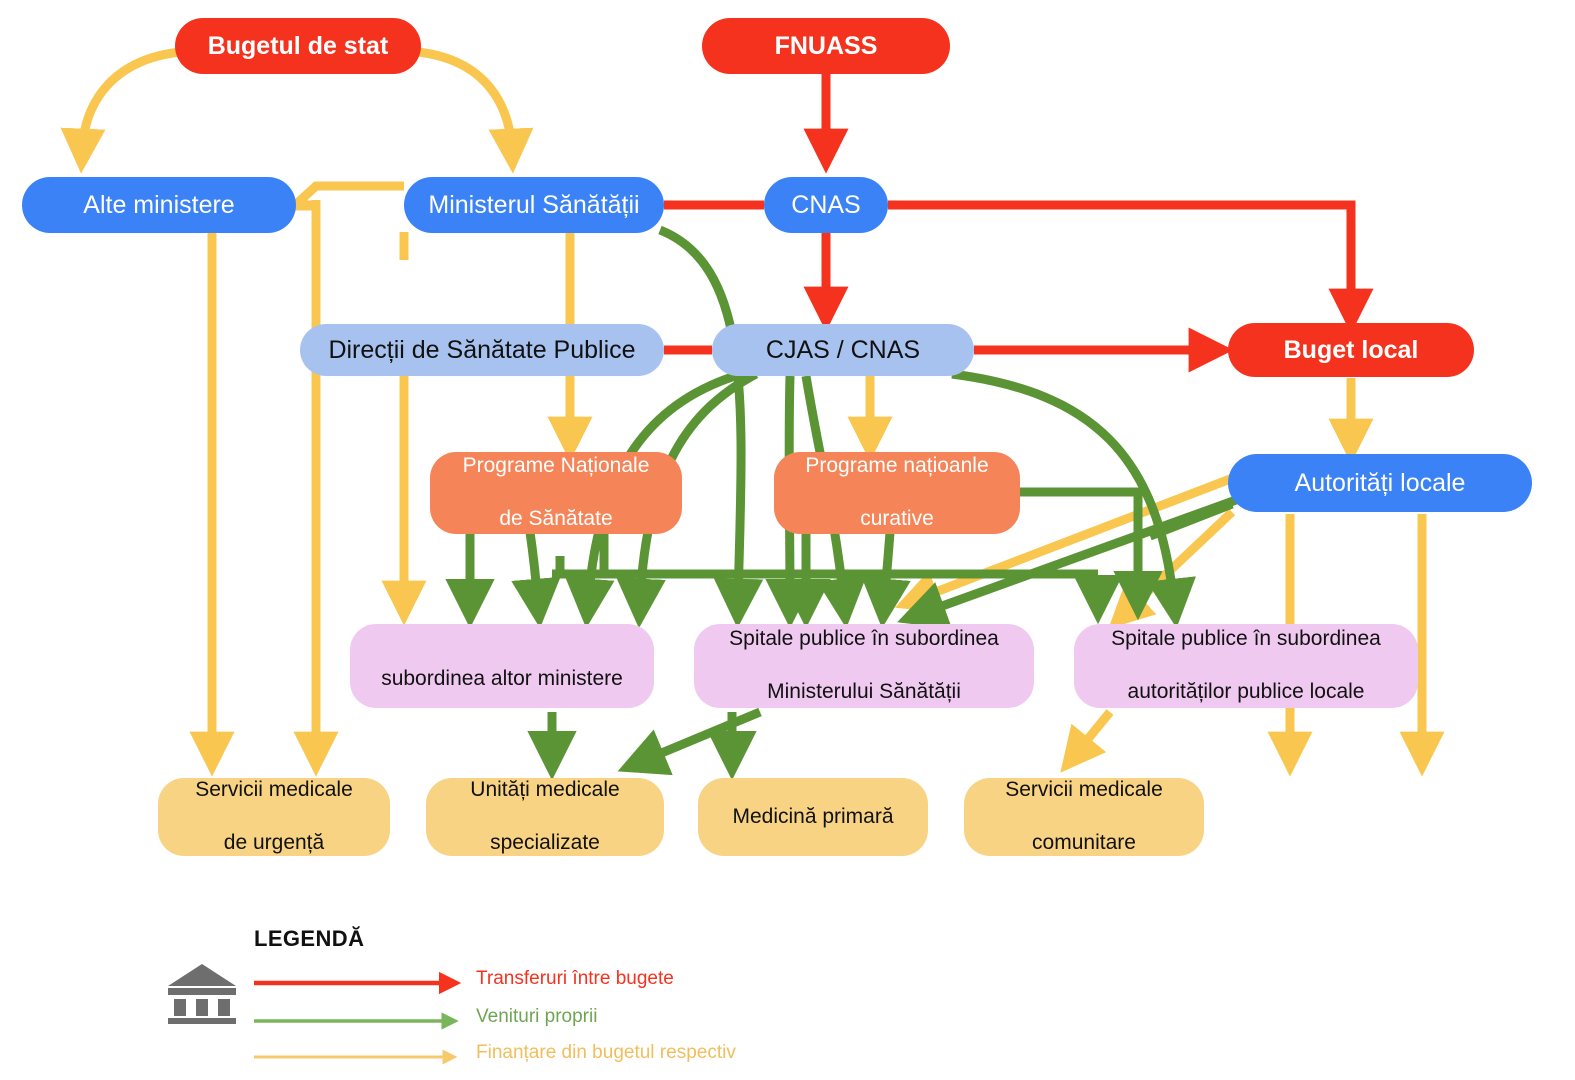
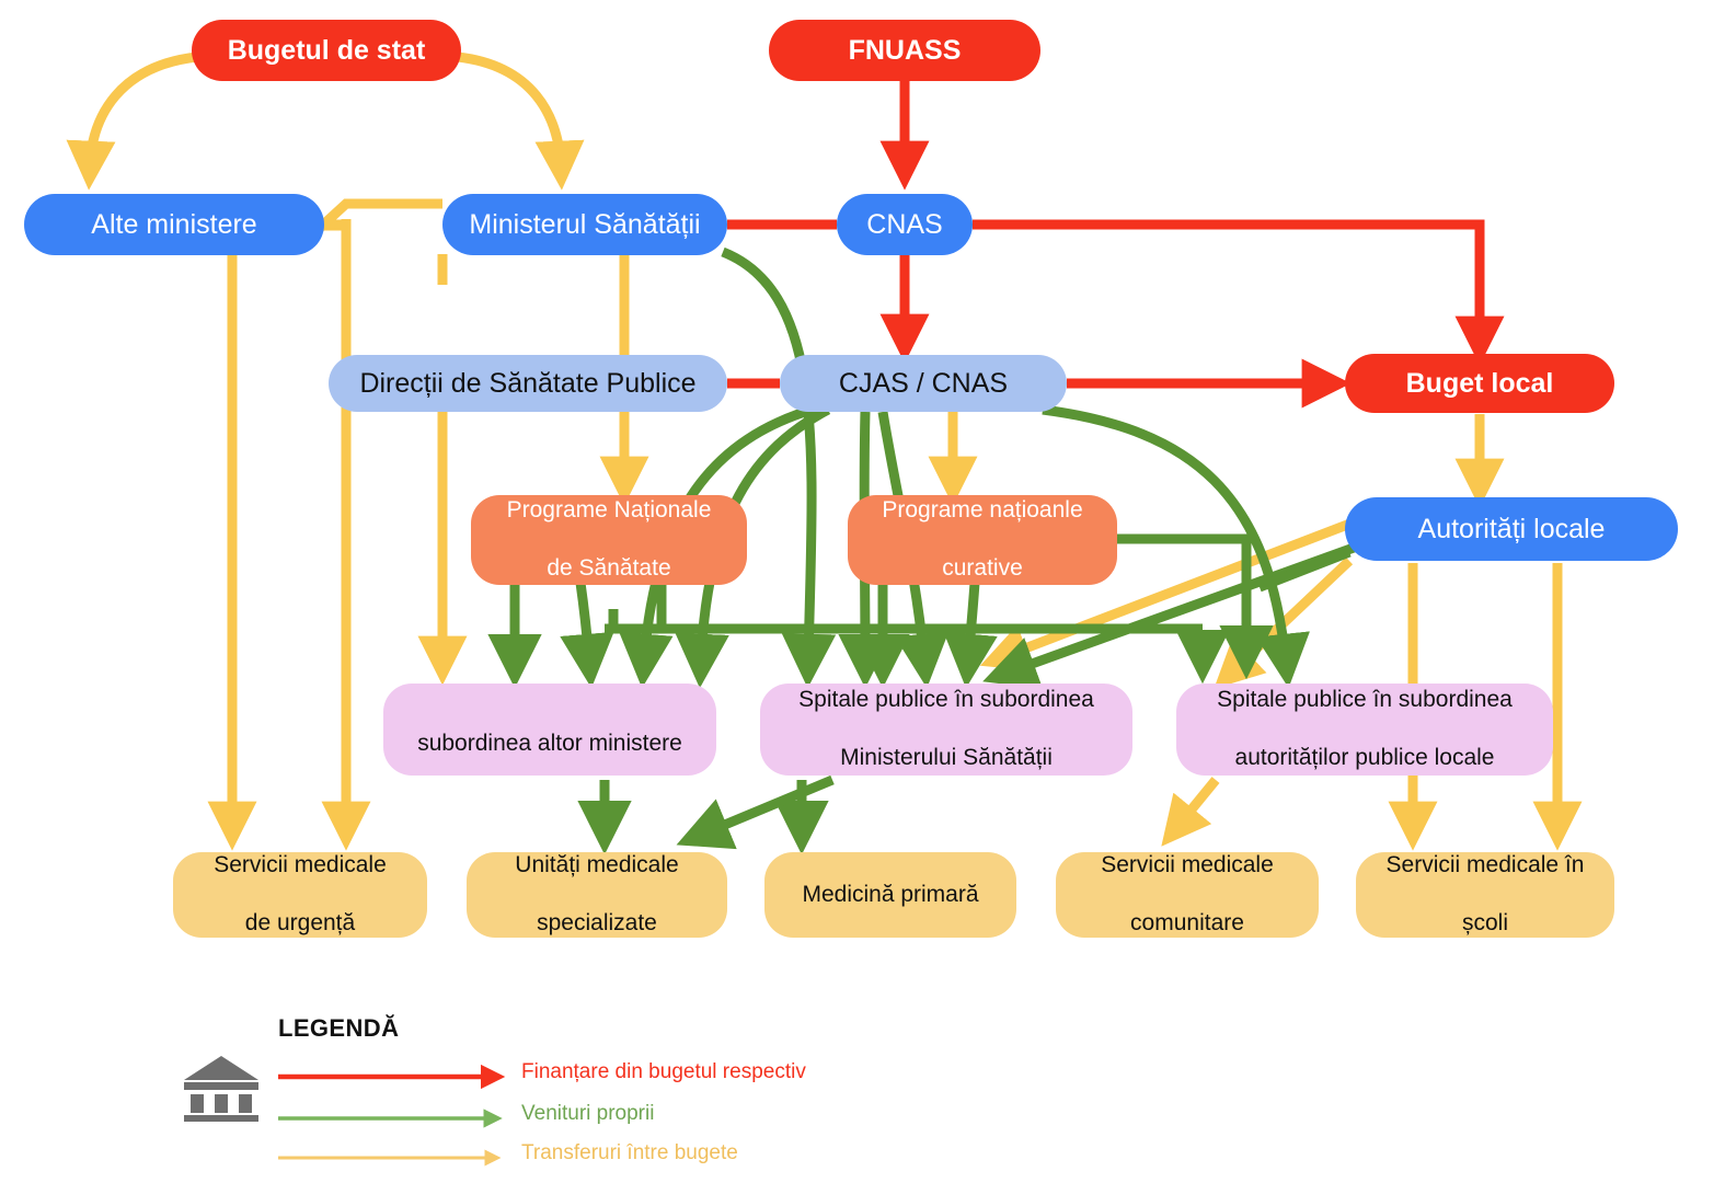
  Bugetul de stat
  FNUASS
  Alte ministere
  Ministerul Sănătății
  CNAS
  Buget local
  Direcții de Sănătate Publice
  CJAS / CNAS
  Autorități locale
  Programe Naționale
  de Sănătate
  Programe națioanle
  curative
  subordinea altor ministere
  Spitale publice în subordinea
  Ministerului Sănătății
  Spitale publice în subordinea
  autorităților publice locale
  Servicii medicale
  de urgență
  Unități medicale
  specializate
  Medicină primară
  Servicii medicale
  comunitare
+ Servicii medicale în
+ școli
  LEGENDĂ
- Transferuri între bugete
+ Finanțare din bugetul respectiv
  Venituri proprii
- Finanțare din bugetul respectiv
+ Transferuri între bugete
